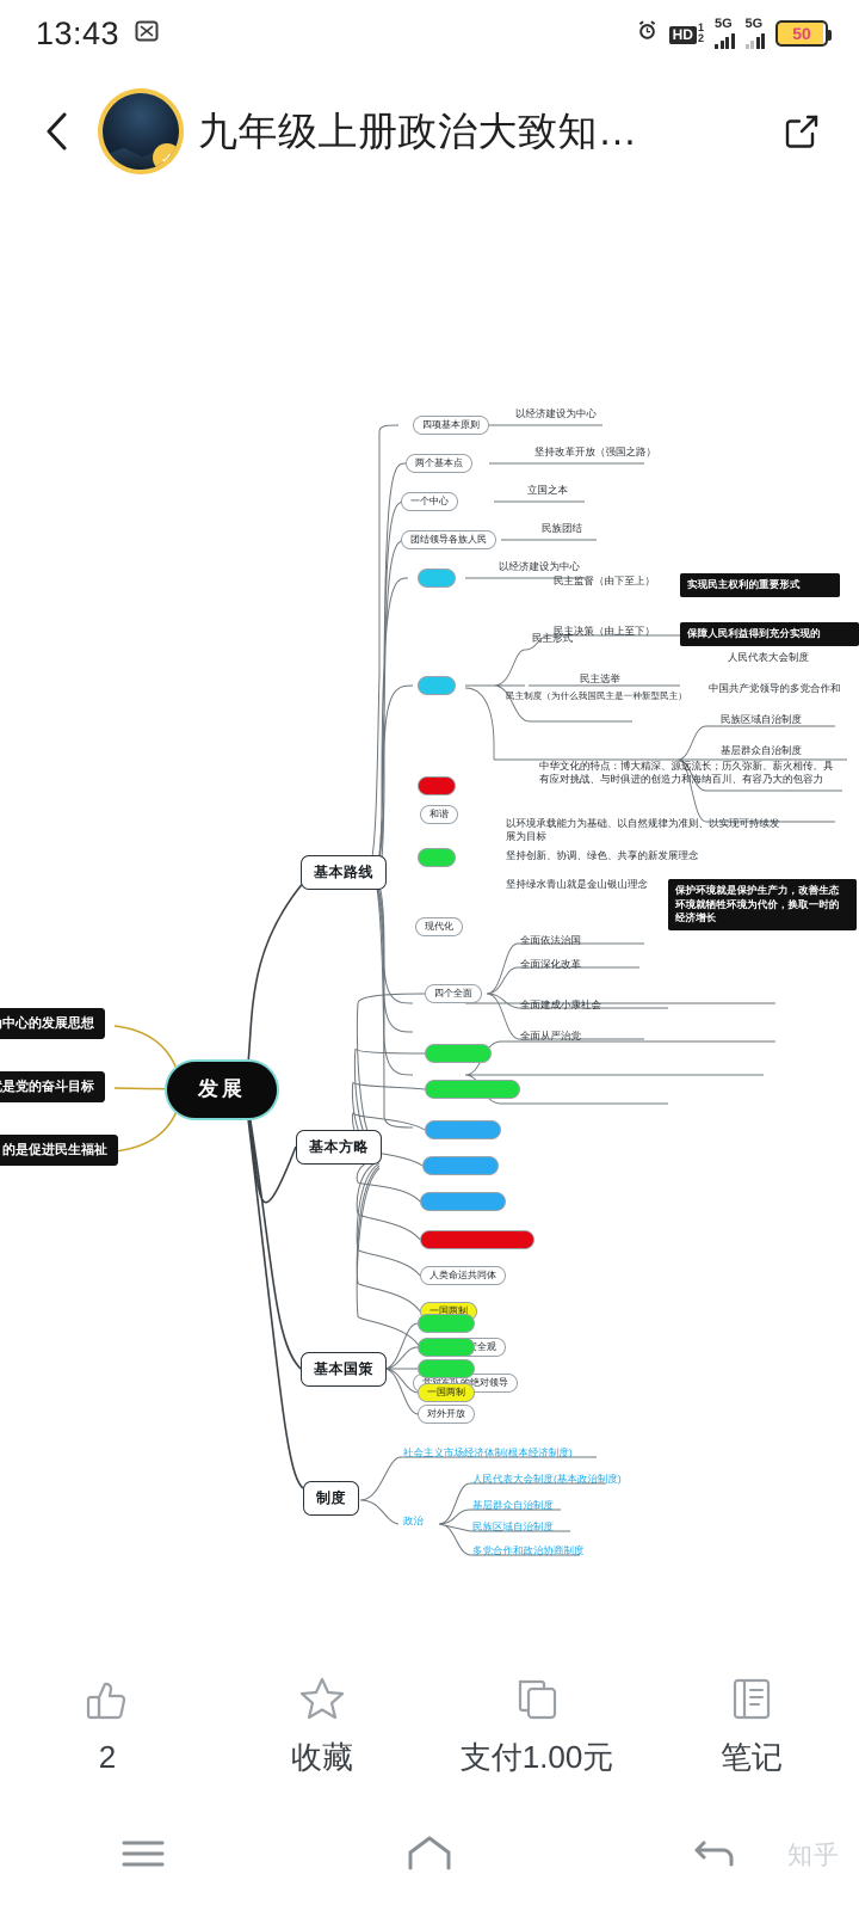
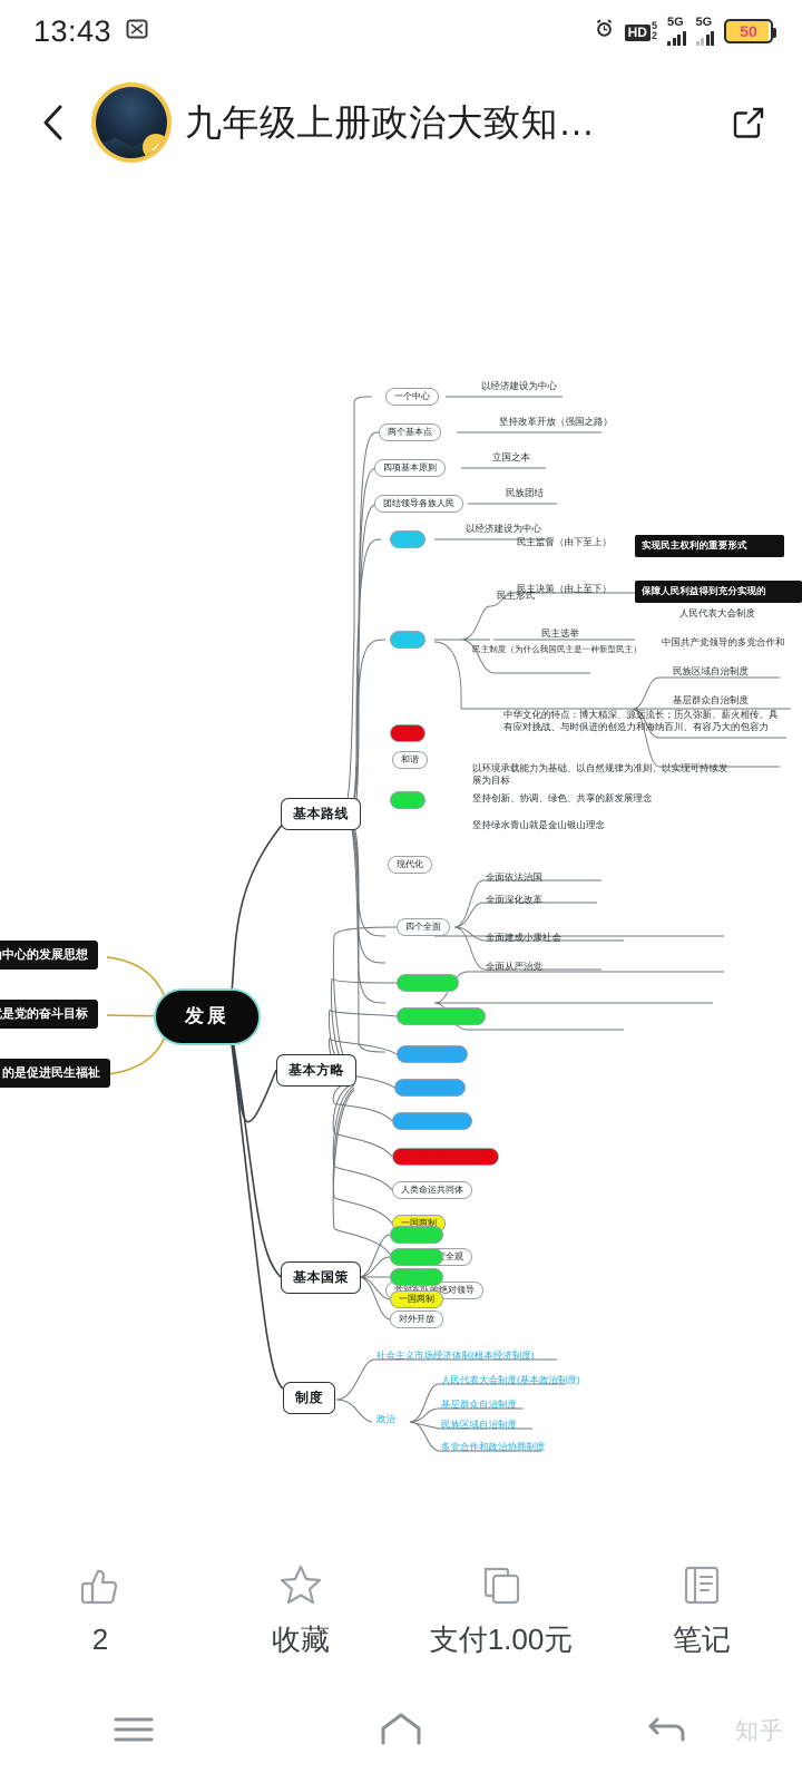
  13:43
  HD
- 1
+ 5
  2
  5G
  5G
  50
  ✓
  九年级上册政治大致知…
  发展
  中心的发展思想
  是党的奋斗目标
  的是促进民生福祉
  基本路线
  基本方略
  基本国策
  制度
- 四项基本原则
+ 一个中心
  以经济建设为中心
  两个基本点
  坚持改革开放（强国之路）
- 一个中心
+ 四项基本原则
  立国之本
  团结领导各族人民
  民族团结
  以经济建设为中心
  民主形式
  民主监督（由下至上）
  民主决策（由上至下）
  民主选举
  实现民主权利的重要形式
  保障人民利益得到充分实现的
  民主制度（为什么我国民主是一种新型民主）
  人民代表大会制度
  中国共产党领导的多党合作和
  民族区域自治制度
  基层群众自治制度
  中华文化的特点：博大精深、源远流长；历久弥新、薪火相传。具有应对挑战、与时俱进的创造力和海纳百川、有容乃大的包容力
  和谐
  以环境承载能力为基础、以自然规律为准则、以实现可持续发展为目标
  坚持创新、协调、绿色、共享的新发展理念
  坚持绿水青山就是金山银山理念
- 保护环境就是保护生产力，改善生态环境就牺牲环境为代价，换取一时的经济增长
  现代化
  四个全面
  全面依法治国
  全面深化改革
  全面建成小康社会
  全面从严治党
  人类命运共同体
  一国两制
  一国两制
  对外开放
  社会主义市场经济体制(根本经济制度)
  政治
  人民代表大会制度(基本政治制度)
  基层群众自治制度
  民族区域自治制度
  多党合作和政治协商制度
  2
  收藏
  支付1.00元
  笔记
  知乎
